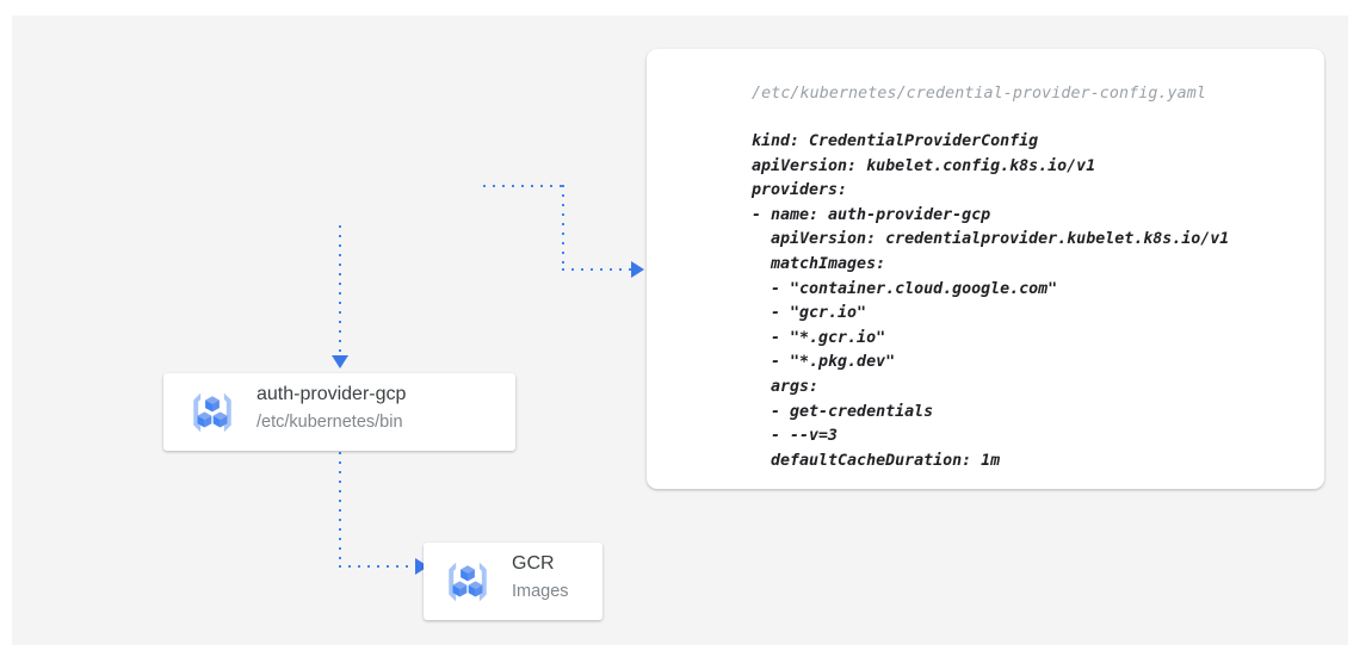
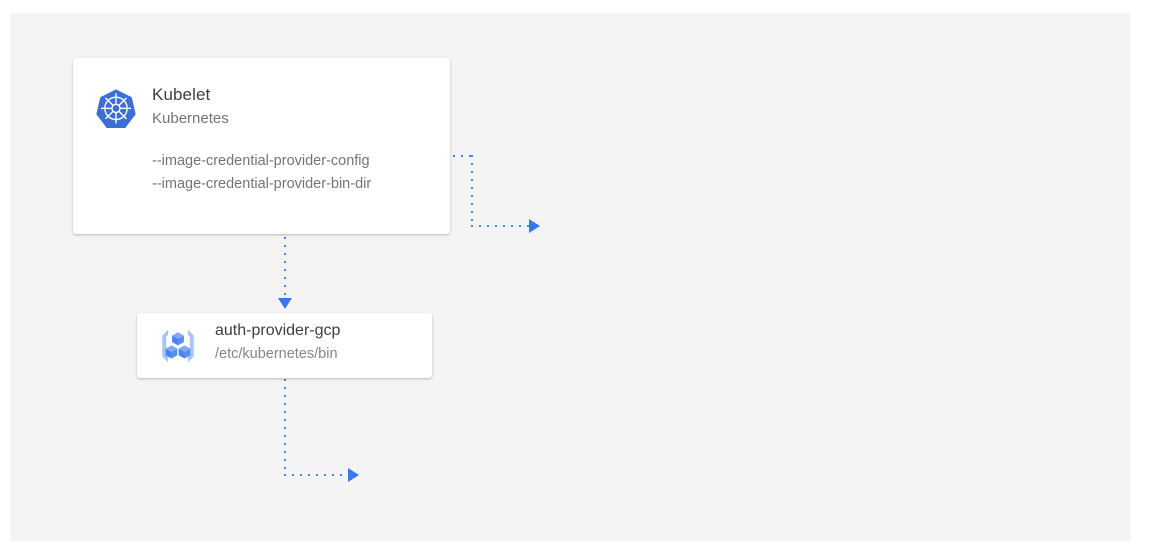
+ Kubelet
+ Kubernetes
+ --image-credential-provider-config
+ --image-credential-provider-bin-dir
  auth-provider-gcp
  /etc/kubernetes/bin
- GCR
- Images
- /etc/kubernetes/credential-provider-config.yaml
- kind: CredentialProviderConfig
- apiVersion: kubelet.config.k8s.io/v1
- providers:
- - name: auth-provider-gcp
- apiVersion: credentialprovider.kubelet.k8s.io/v1
- matchImages:
- - "container.cloud.google.com"
- - "gcr.io"
- - "*.gcr.io"
- - "*.pkg.dev"
- args:
- - get-credentials
- - --v=3
- defaultCacheDuration: 1m
